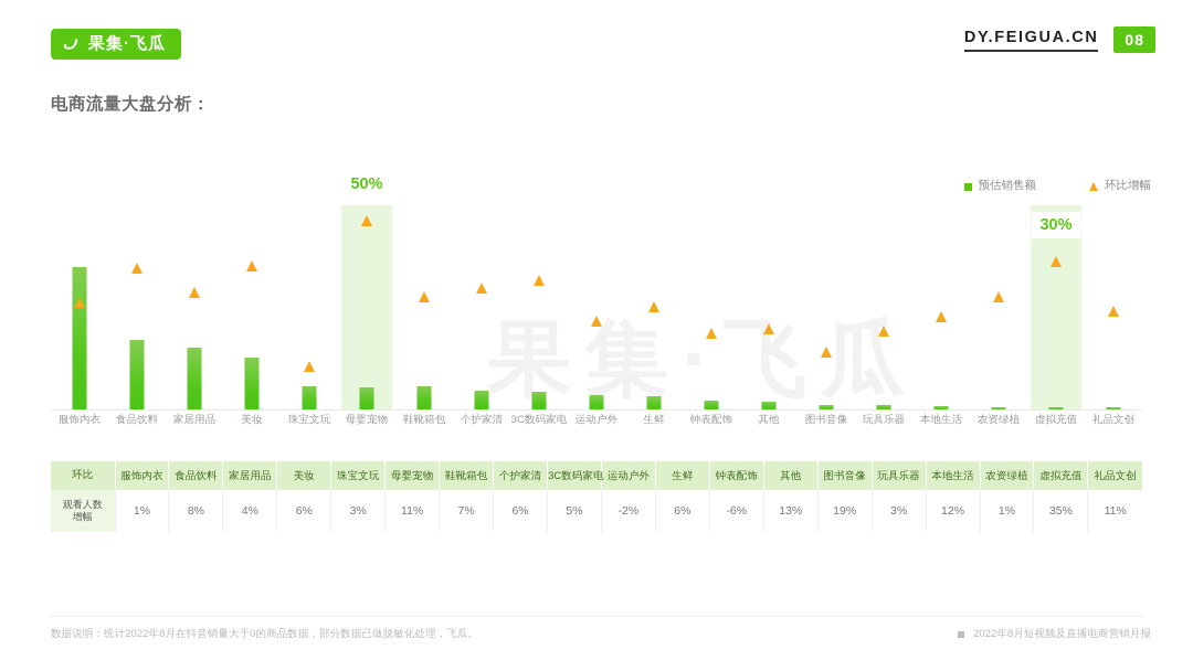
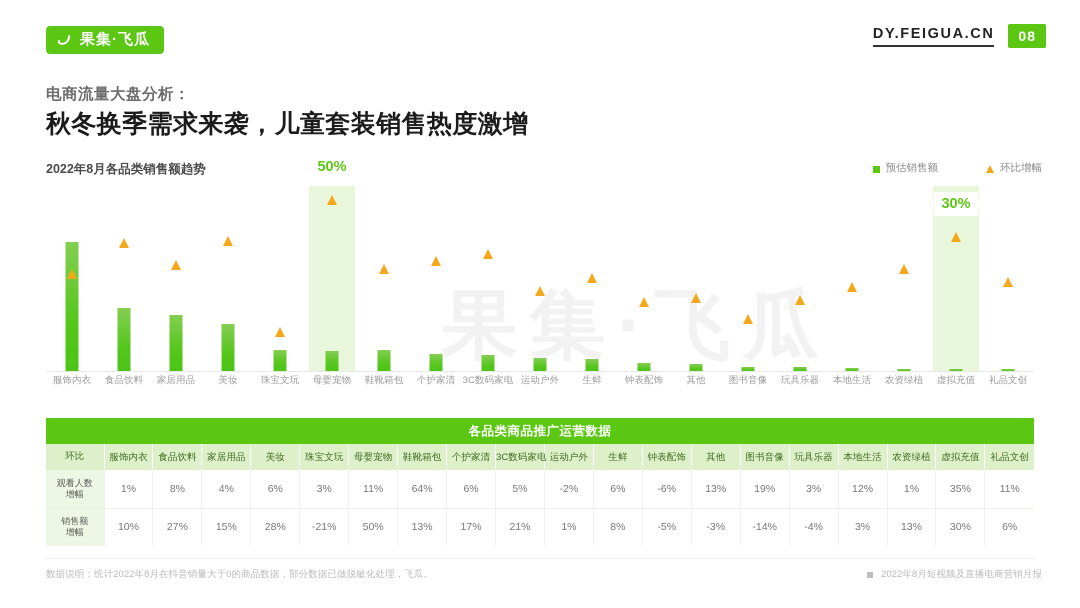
  果集·飞瓜
  DY.FEIGUA.CN
  08
  电商流量大盘分析：
+ 秋冬换季需求来袭，儿童套装销售热度激增
+ 2022年8月各品类销售额趋势
  预估销售额
  环比增幅
  果集·飞瓜
  50%
  30%
  服饰内衣
  食品饮料
  家居用品
  美妆
  珠宝文玩
  母婴宠物
  鞋靴箱包
  个护家清
  3C数码家电
  运动户外
  生鲜
  钟表配饰
  其他
  图书音像
  玩具乐器
  本地生活
  农资绿植
  虚拟充值
  礼品文创
+ 各品类商品推广运营数据
  环比	服饰内衣	食品饮料	家居用品	美妆	珠宝文玩	母婴宠物	鞋靴箱包	个护家清	3C数码家电	运动户外	生鲜	钟表配饰	其他	图书音像	玩具乐器	本地生活	农资绿植	虚拟充值	礼品文创
- 观看人数增幅	1%	8%	4%	6%	3%	11%	7%	6%	5%	-2%	6%	-6%	13%	19%	3%	12%	1%	35%	11%
+ 观看人数增幅	1%	8%	4%	6%	3%	11%	64%	6%	5%	-2%	6%	-6%	13%	19%	3%	12%	1%	35%	11%
+ 销售额增幅	10%	27%	15%	28%	-21%	50%	13%	17%	21%	1%	8%	-5%	-3%	-14%	-4%	3%	13%	30%	6%
  数据说明：统计2022年8月在抖音销量大于0的商品数据，部分数据已做脱敏化处理，飞瓜。
  2022年8月短视频及直播电商营销月报
